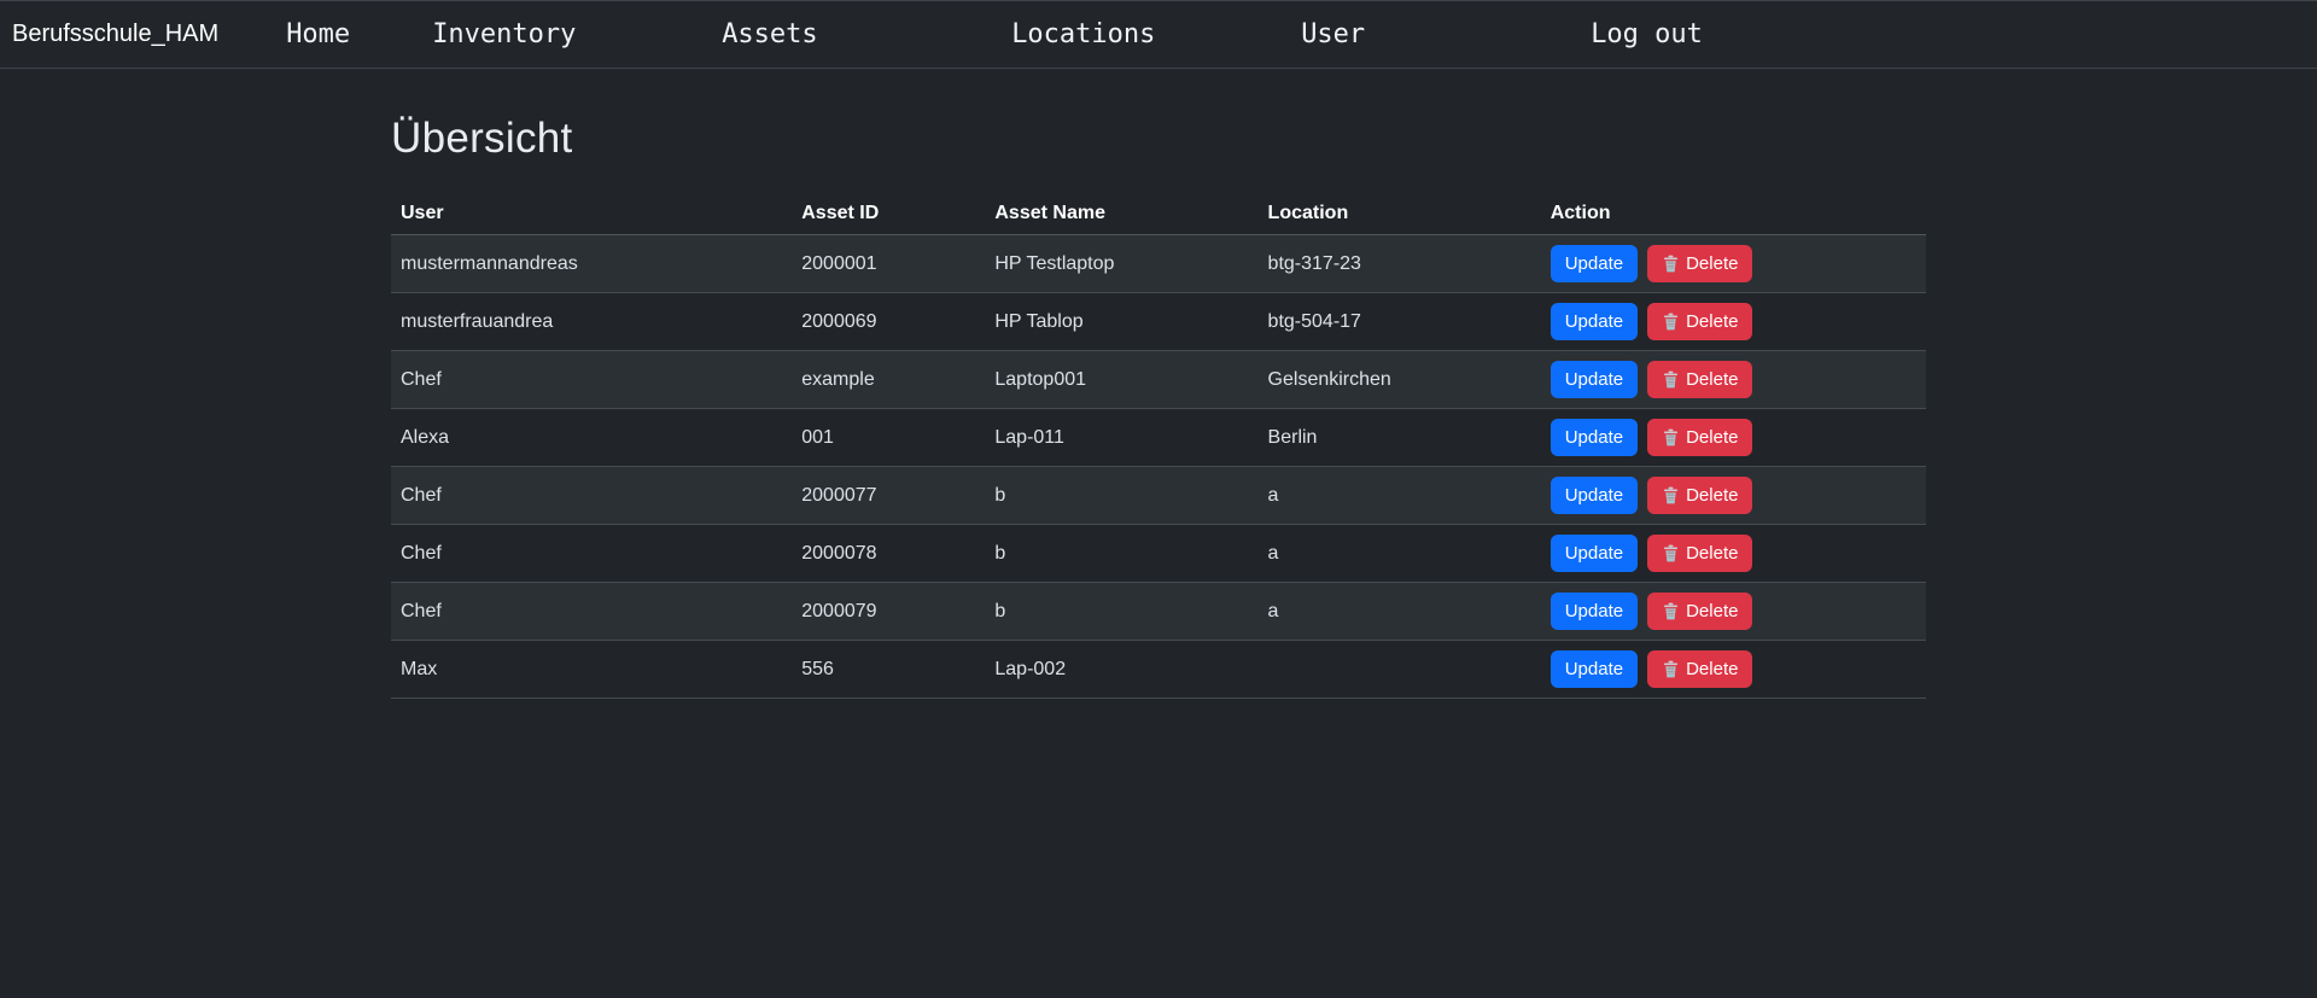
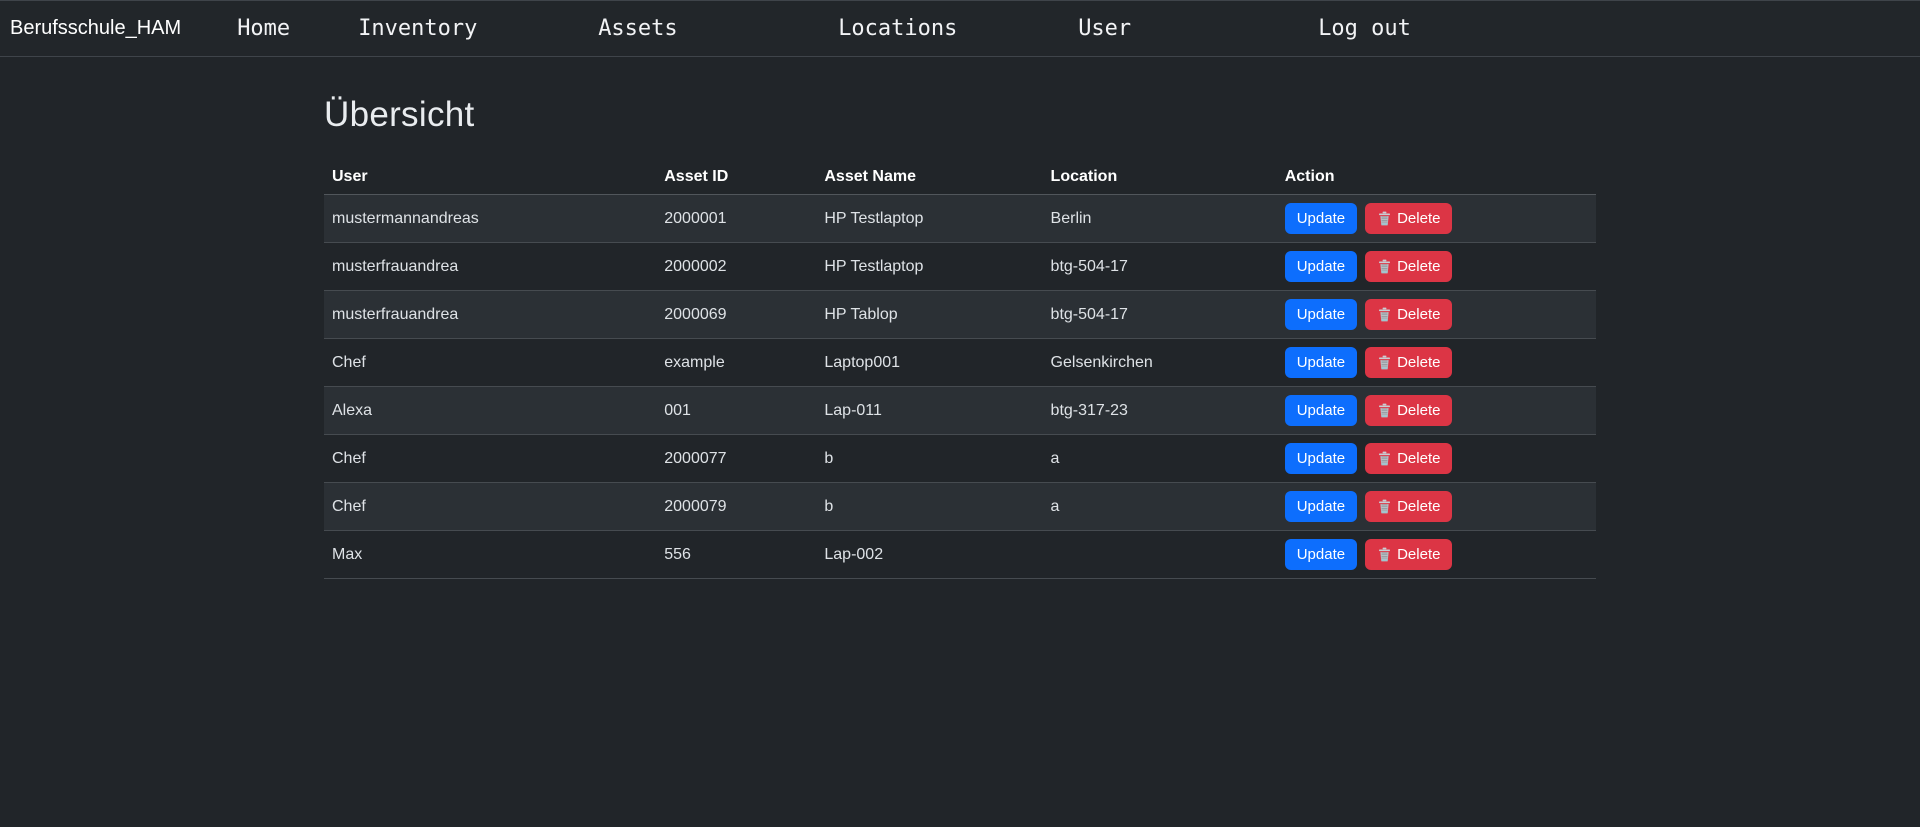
  Berufsschule_HAM
  Home
  Inventory
  Assets
  Locations
  User
  Log out
  Übersicht
  User	Asset ID	Asset Name	Location	Action
- mustermannandreas	2000001	HP Testlaptop	btg-317-23	Update Delete
+ mustermannandreas	2000001	HP Testlaptop	Berlin	Update Delete
+ musterfrauandrea	2000002	HP Testlaptop	btg-504-17	Update Delete
  musterfrauandrea	2000069	HP Tablop	btg-504-17	Update Delete
  Chef	example	Laptop001	Gelsenkirchen	Update Delete
- Alexa	001	Lap-011	Berlin	Update Delete
+ Alexa	001	Lap-011	btg-317-23	Update Delete
  Chef	2000077	b	a	Update Delete
- Chef	2000078	b	a	Update Delete
  Chef	2000079	b	a	Update Delete
  Max	556	Lap-002		Update Delete
